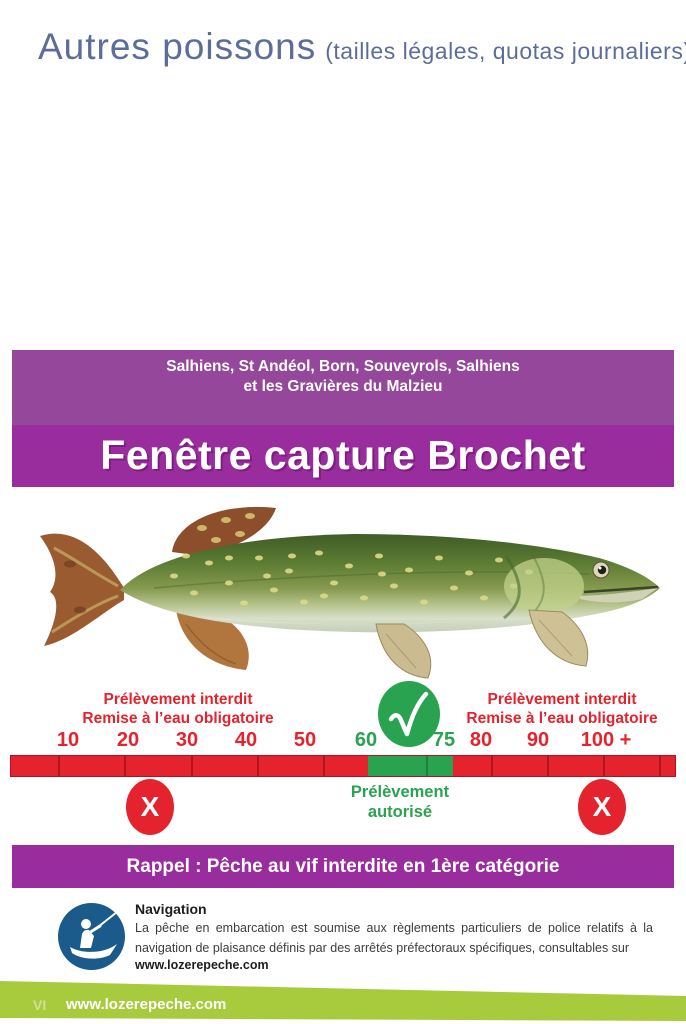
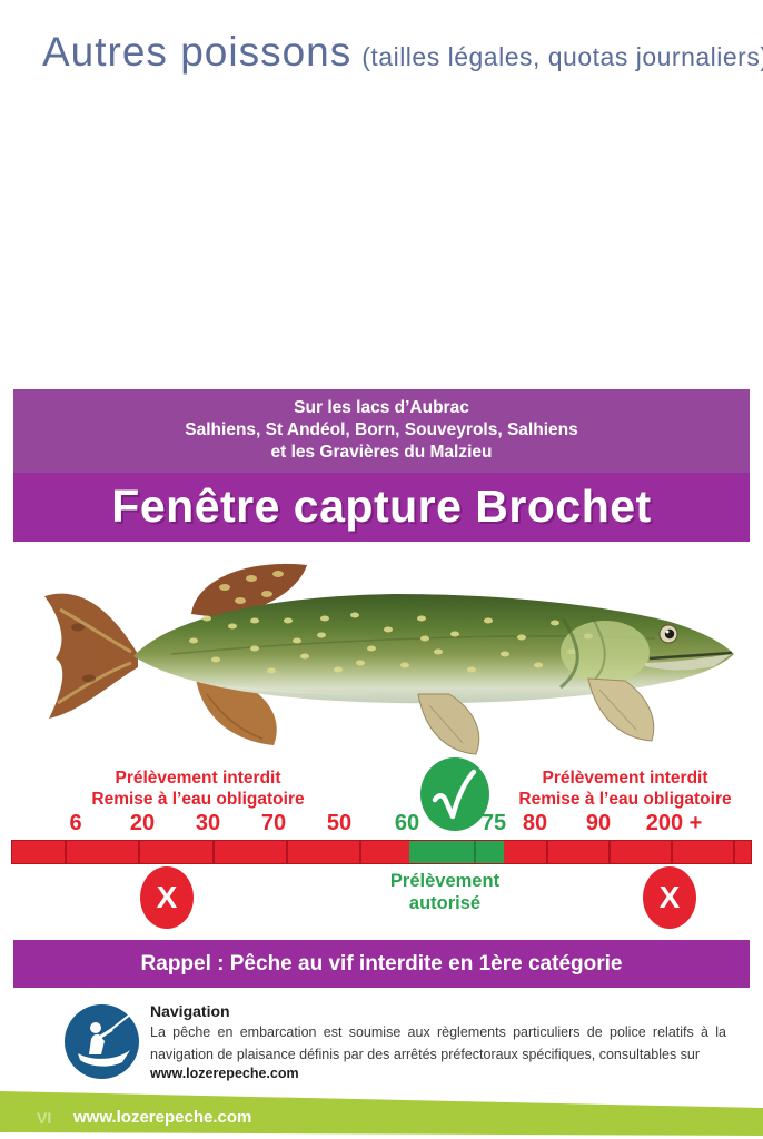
  Autres poissons (tailles légales, quotas journaliers
+ Sur les lacs d’Aubrac
  Salhiens, St Andéol, Born, Souveyrols, Salhiens
  et les Gravières du Malzieu
  Fenêtre capture Brochet
  Prélèvement interdit
  Remise à l’eau obligatoire
  Prélèvement interdit
  Remise à l’eau obligatoire
- 10
+ 6
  20
  30
- 40
+ 70
  50
  60
  75
  80
  90
- 100 +
+ 200 +
  X
  Prélèvement
  autorisé
  X
  Rappel : Pêche au vif interdite en 1ère catégorie
  Navigation
  La pêche en embarcation est soumise aux règlements particuliers de police relatifs à la navigation de plaisance définis par des arrêtés préfectoraux spécifiques, consultables sur
  www.lozerepeche.com
  VI
  www.lozerepeche.com
